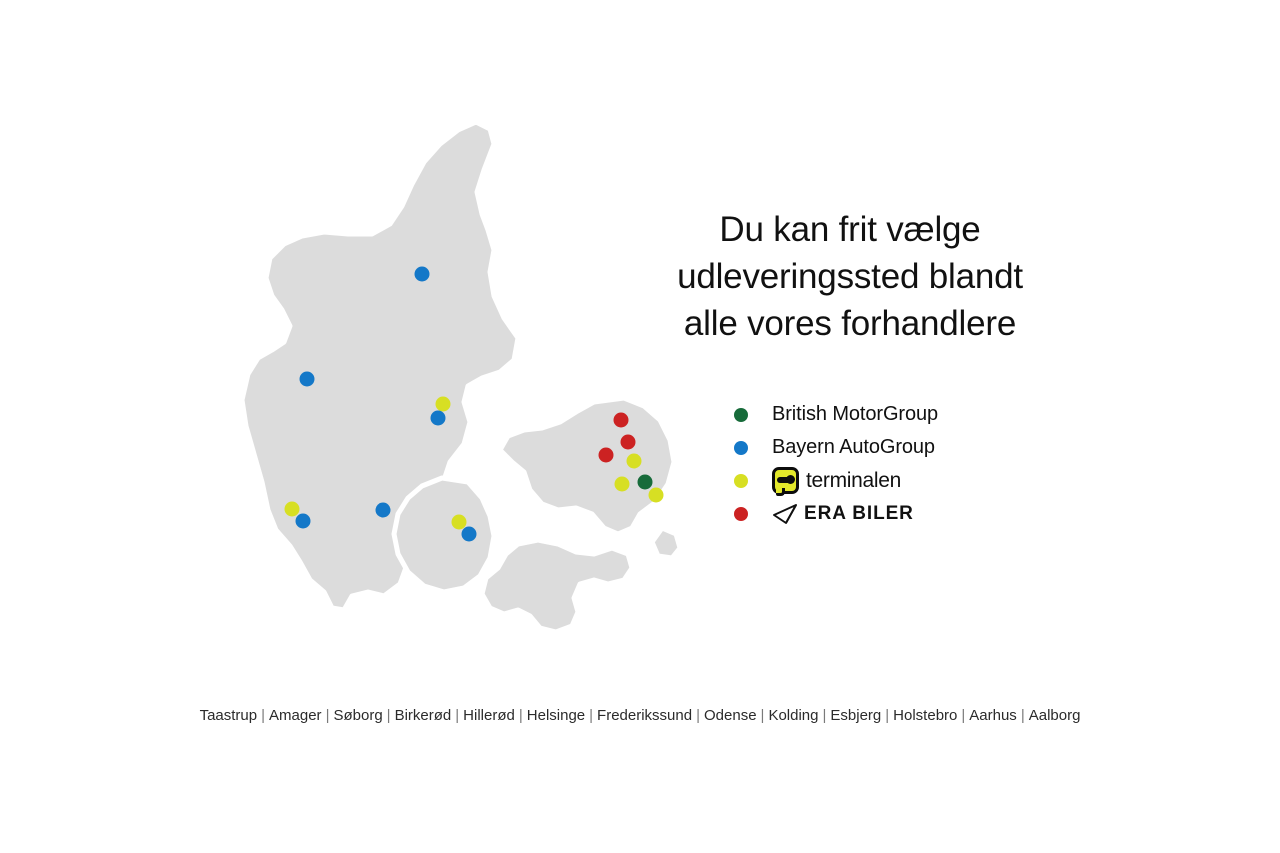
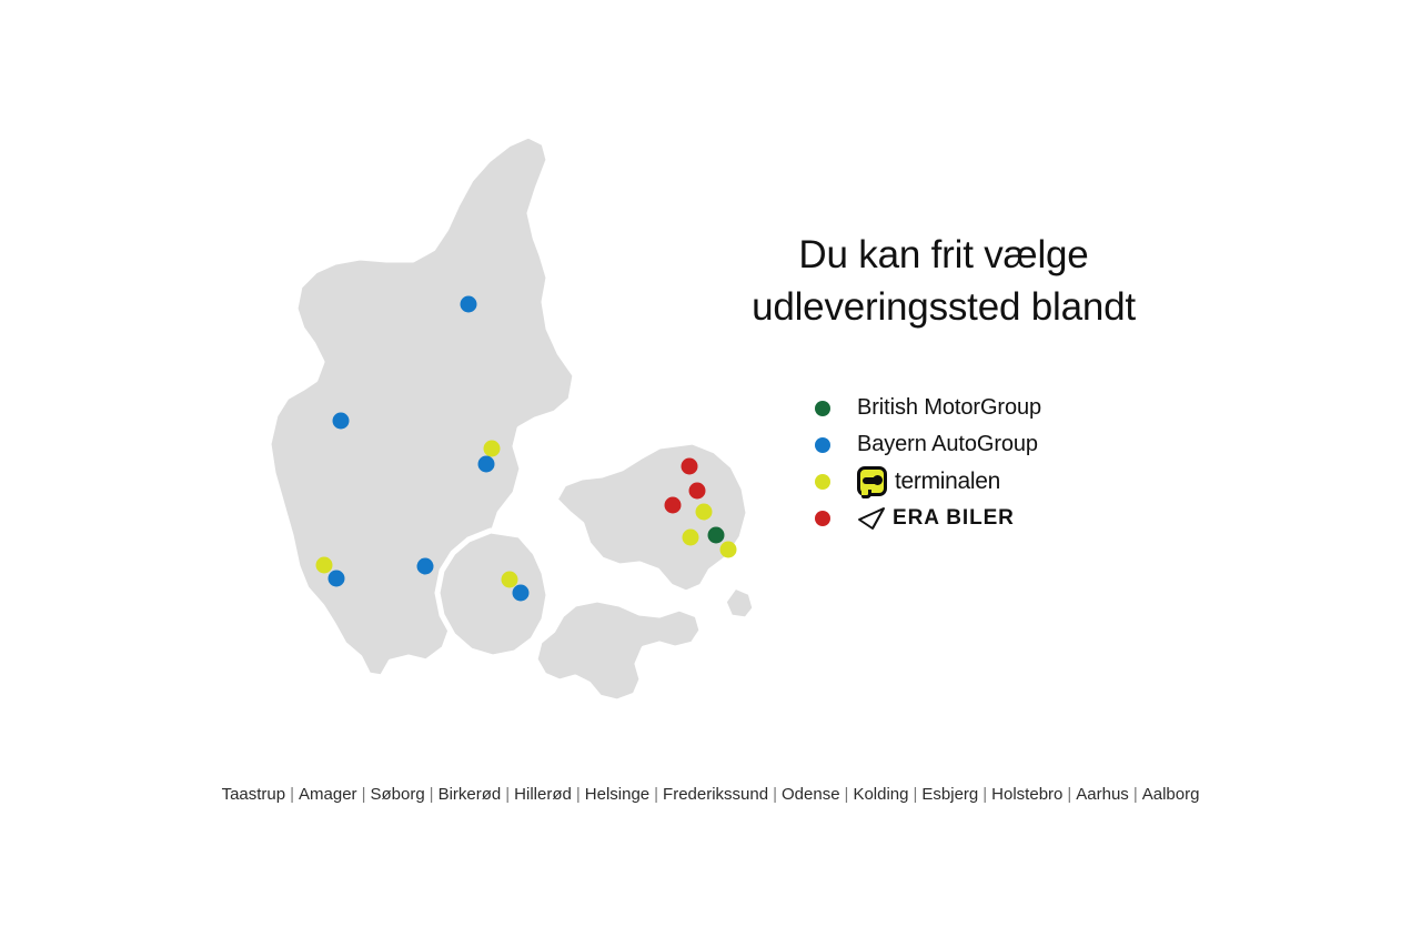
  Du kan frit vælge
  udleveringssted blandt
- alle vores forhandlere
  British MotorGroup
  Bayern AutoGroup
  terminalen
  ERA BILER
  Taastrup | Amager | Søborg | Birkerød | Hillerød | Helsinge | Frederikssund | Odense | Kolding | Esbjerg | Holstebro | Aarhus | Aalborg
